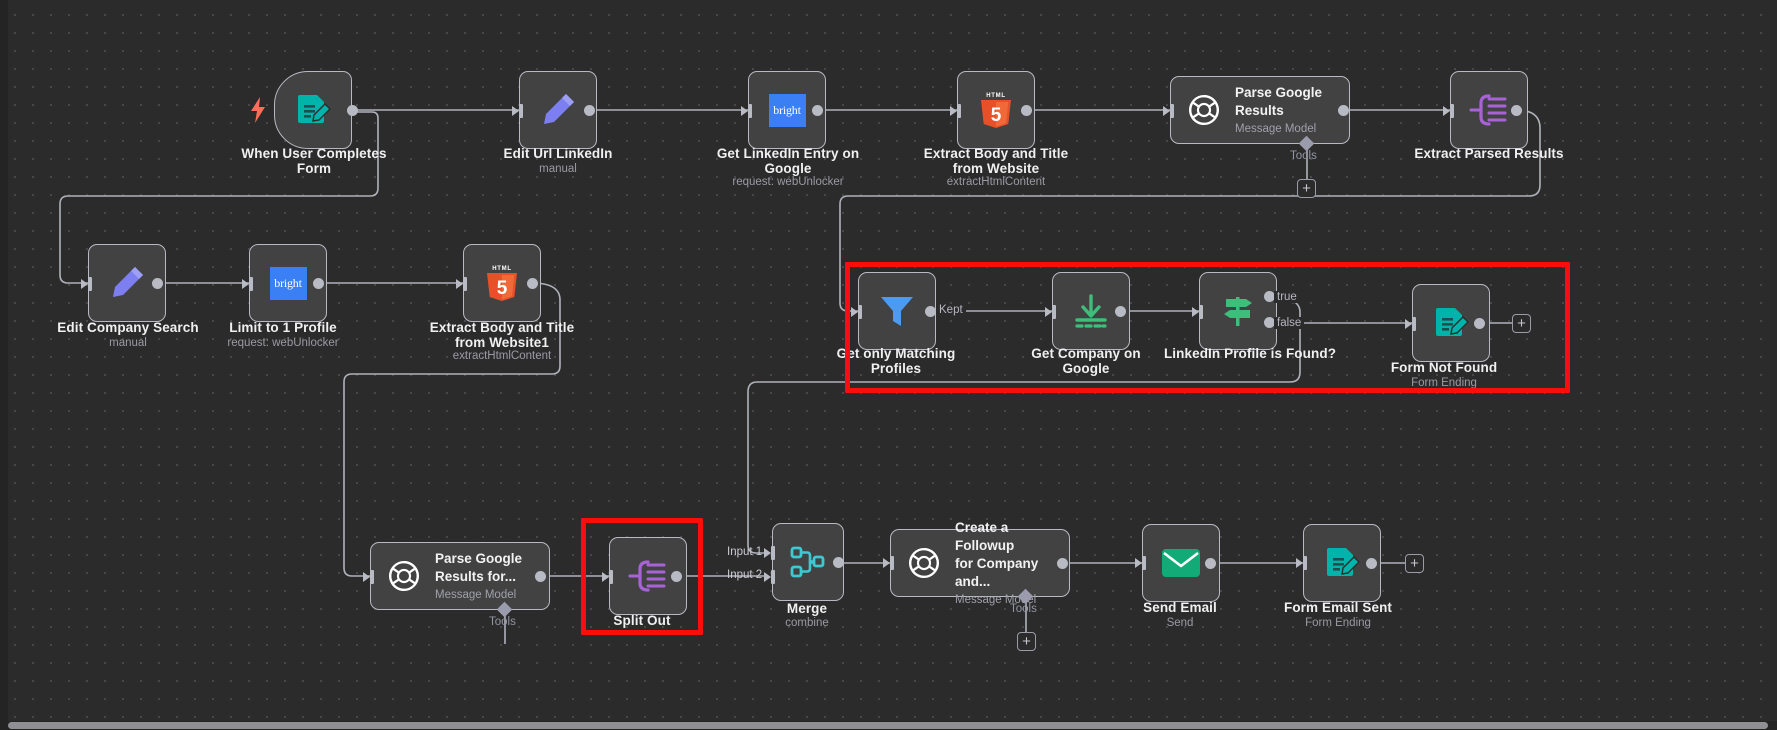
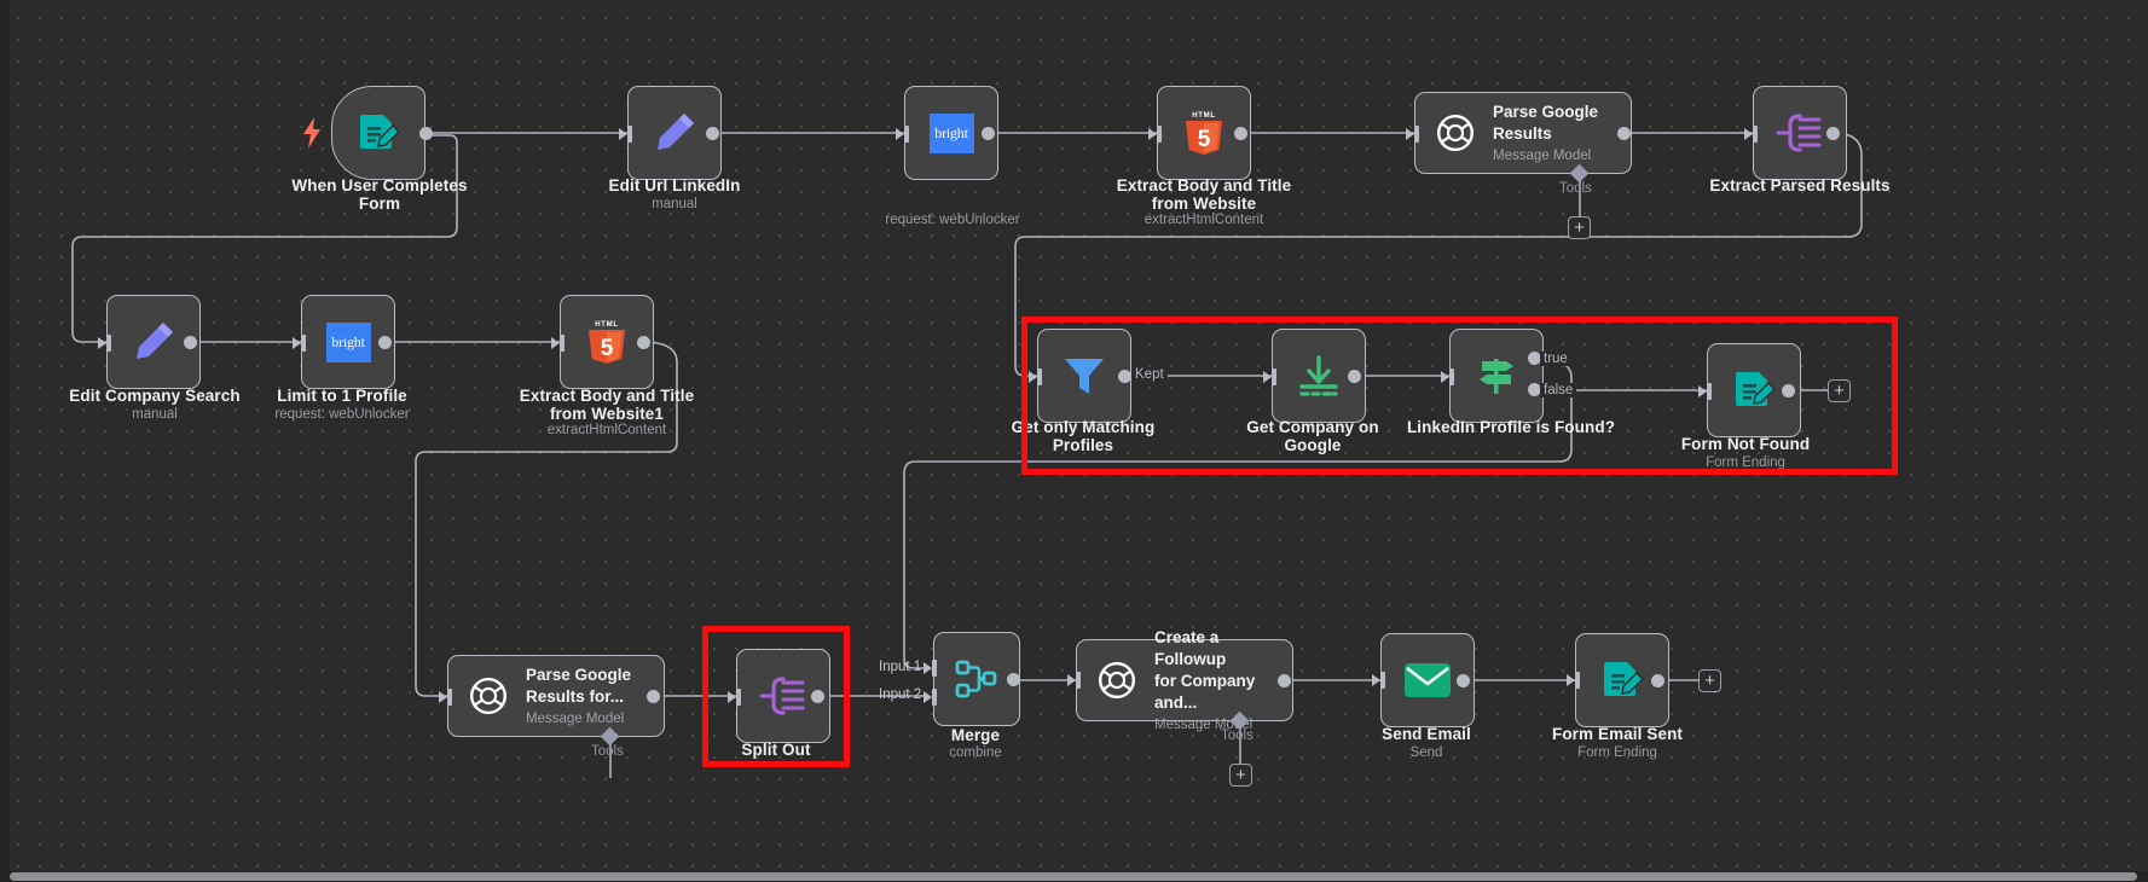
  When User Completes
  Form
  Edit Url LinkedIn
  manual
  bright
- Get LinkedIn Entry on
- Google
  request: webUnlocker
  5
  Extract Body and Title
  from Website
  extractHtmlContent
  Parse Google
  Results
  Message Model
  Tools
  +
  Extract Parsed Results
  Edit Company Search
  manual
  bright
  Limit to 1 Profile
  request: webUnlocker
  5
  Extract Body and Title
  from Website1
  extractHtmlContent
  Kept
  Get only Matching
  Profiles
  Get Company on Google
  true
  false
  LinkedIn Profile is Found?
  +
  Form Not Found
  Form Ending
  Parse Google
  Results for...
  Message Model
  Tools
  Split Out
  Input 1
  Input 2
  Merge
  combine
  Create a Followup
  for Company and...
  Message Moel
  Tools
  +
  Send Email
  Send
  +
  Form Email Sent
  Form Ending
